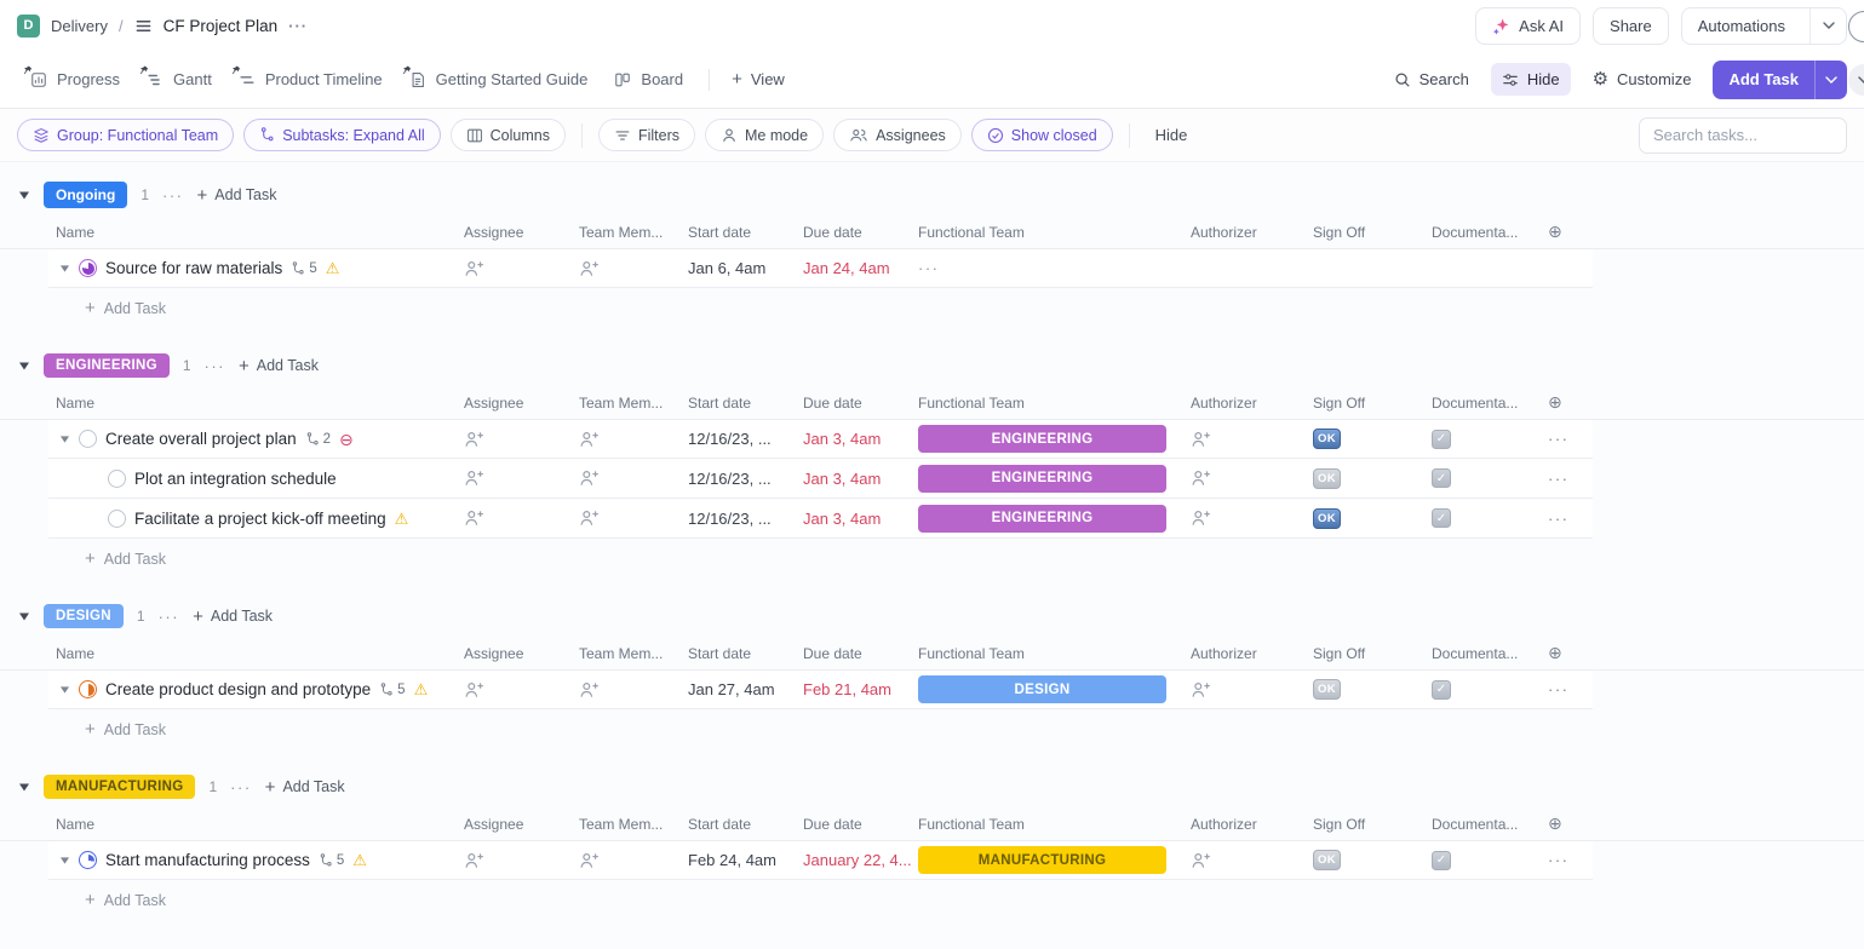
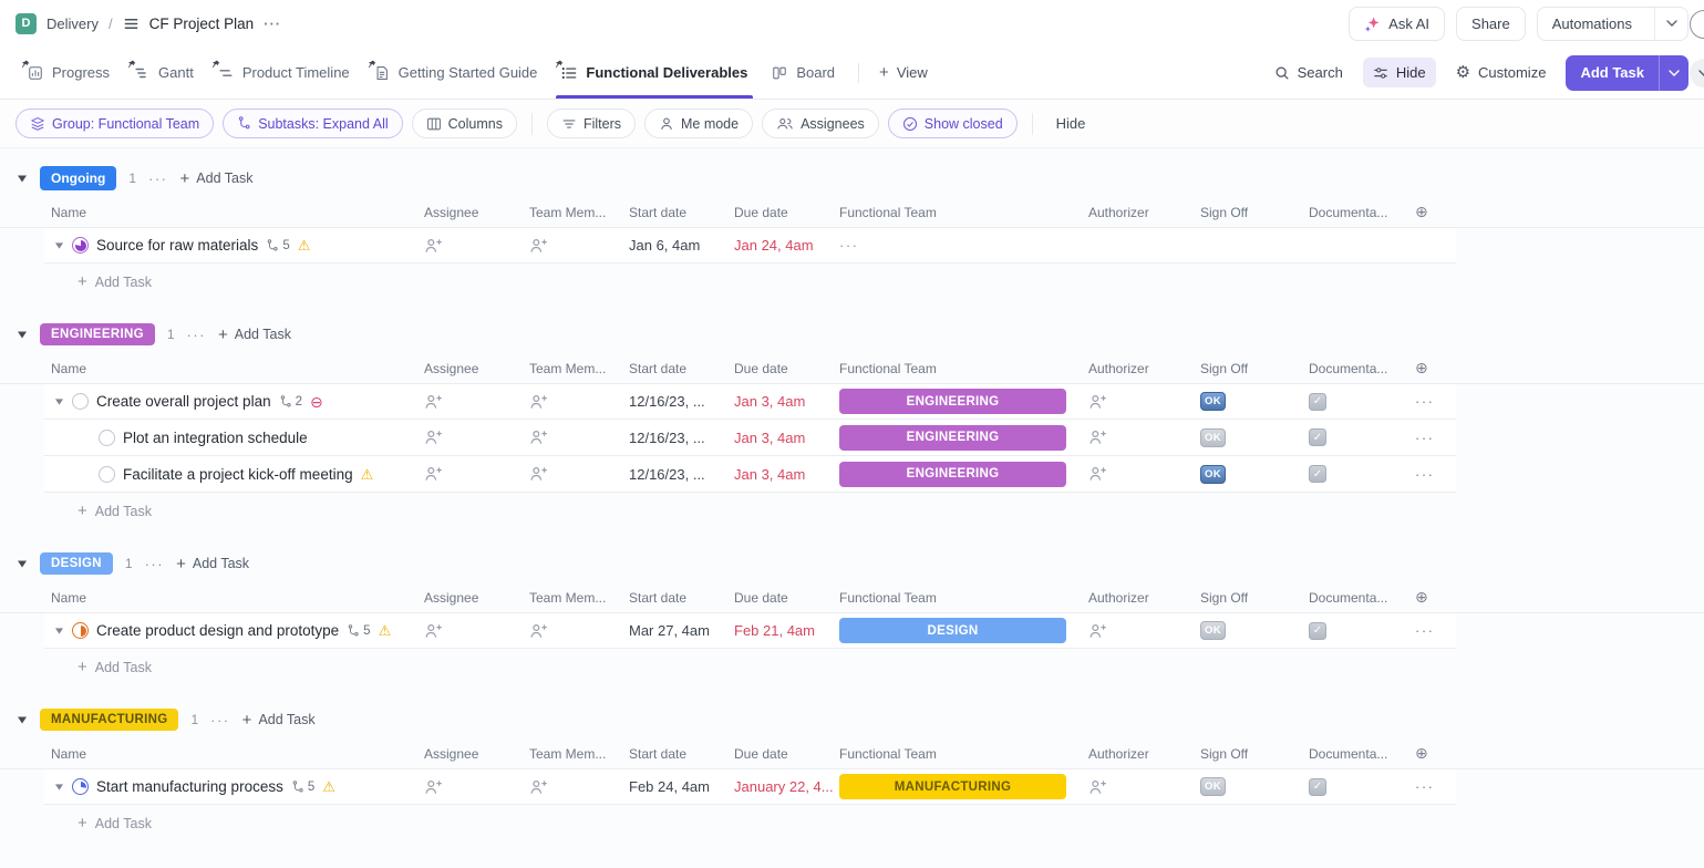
  D
  Delivery
  /
  CF Project Plan
  ···
  Ask AI
  Share
  Automations
  Progress
  Gantt
  Product Timeline
  Getting Started Guide
+ Functional Deliverables
  Board
  +
  View
  Search
  Hide
  ⚙
  Customize
  Add Task
  Group: Functional Team
  Subtasks: Expand All
  Columns
  Filters
  Me mode
  Assignees
  Show closed
  Hide
- Search tasks...
  Ongoing
  1
  ···
  +
  Add Task
  Name
  Assignee
  Team Mem...
  Start date
  Due date
  Functional Team
  Authorizer
  Sign Off
  Documenta...
  ⊕
  Source for raw materials
  5
  ⚠
  Jan 6, 4am
  Jan 24, 4am
  ···
  +
  Add Task
  ENGINEERING
  1
  ···
  +
  Add Task
  Name
  Assignee
  Team Mem...
  Start date
  Due date
  Functional Team
  Authorizer
  Sign Off
  Documenta...
  ⊕
  Create overall project plan
  2
  ⊖
  12/16/23, ...
  Jan 3, 4am
  ENGINEERING
  OK
  ✓
  ···
  Plot an integration schedule
  12/16/23, ...
  Jan 3, 4am
  ENGINEERING
  OK
  ✓
  ···
  Facilitate a project kick-off meeting
  ⚠
  12/16/23, ...
  Jan 3, 4am
  ENGINEERING
  OK
  ✓
  ···
  +
  Add Task
  DESIGN
  1
  ···
  +
  Add Task
  Name
  Assignee
  Team Mem...
  Start date
  Due date
  Functional Team
  Authorizer
  Sign Off
  Documenta...
  ⊕
  Create product design and prototype
  5
  ⚠
- Jan 27, 4am
+ Mar 27, 4am
  Feb 21, 4am
  DESIGN
  OK
  ✓
  ···
  +
  Add Task
  MANUFACTURING
  1
  ···
  +
  Add Task
  Name
  Assignee
  Team Mem...
  Start date
  Due date
  Functional Team
  Authorizer
  Sign Off
  Documenta...
  ⊕
  Start manufacturing process
  5
  ⚠
  Feb 24, 4am
  January 22, 4...
  MANUFACTURING
  OK
  ✓
  ···
  +
  Add Task
